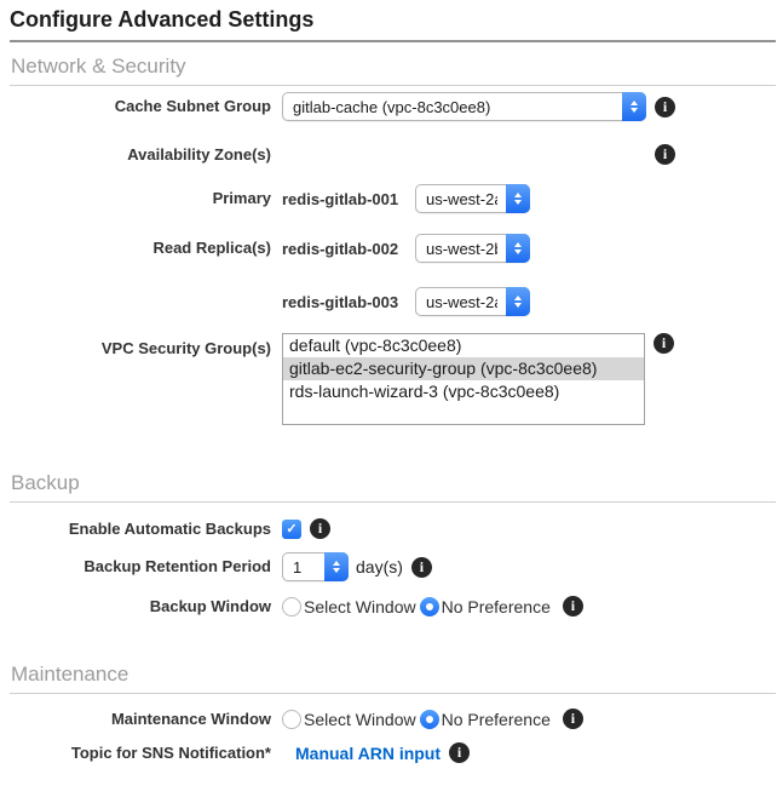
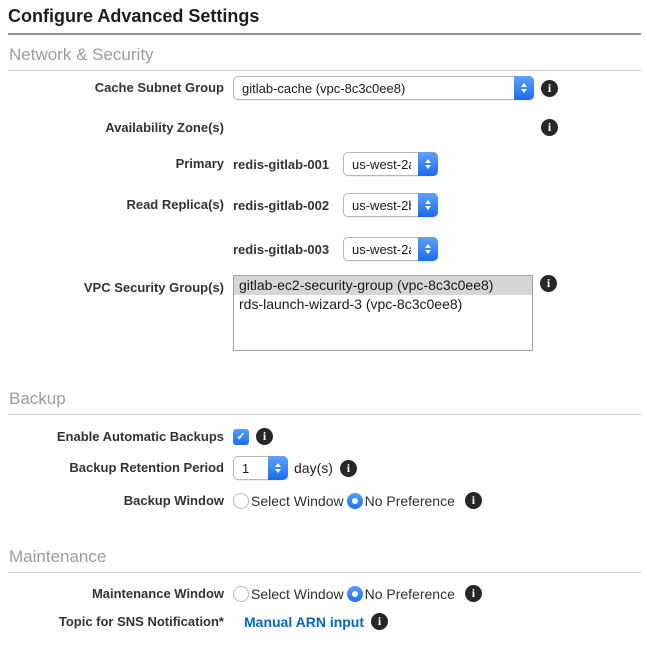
  Configure Advanced Settings
  Network & Security
  Cache Subnet Group
  gitlab-cache (vpc-8c3c0ee8)
  i
  Availability Zone(s)
  i
  Primary
  redis-gitlab-001
  us-west-2
  Read Replica(s)
  redis-gitlab-002
  us-west-2
  redis-gitlab-003
  us-west-2
  VPC Security Group(s)
- default (vpc-8c3c0ee8)
  gitlab-ec2-security-group (vpc-8c3c0ee8)
  rds-launch-wizard-3 (vpc-8c3c0ee8)
  i
  Backup
  Enable Automatic Backups
  ✓
  i
  Backup Retention Period
  1
  day(s)
  i
  Backup Window
  Select Window
  No Preference
  i
  Maintenance
  Maintenance Window
  Select Window
  No Preference
  i
  Topic for SNS Notification*
  Manual ARN input
  i
